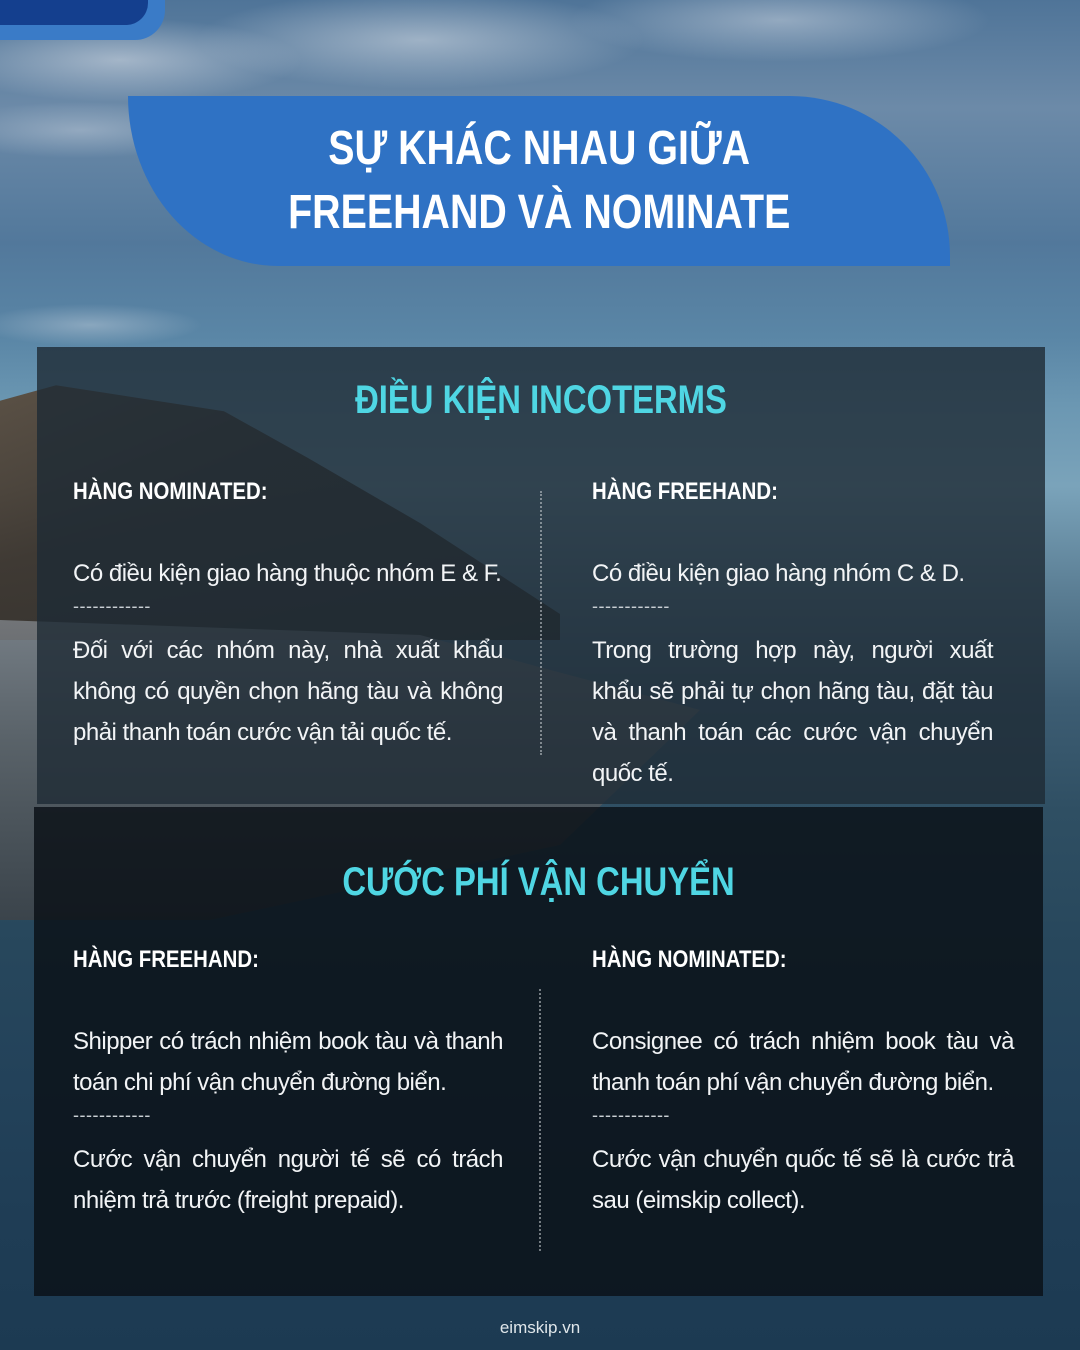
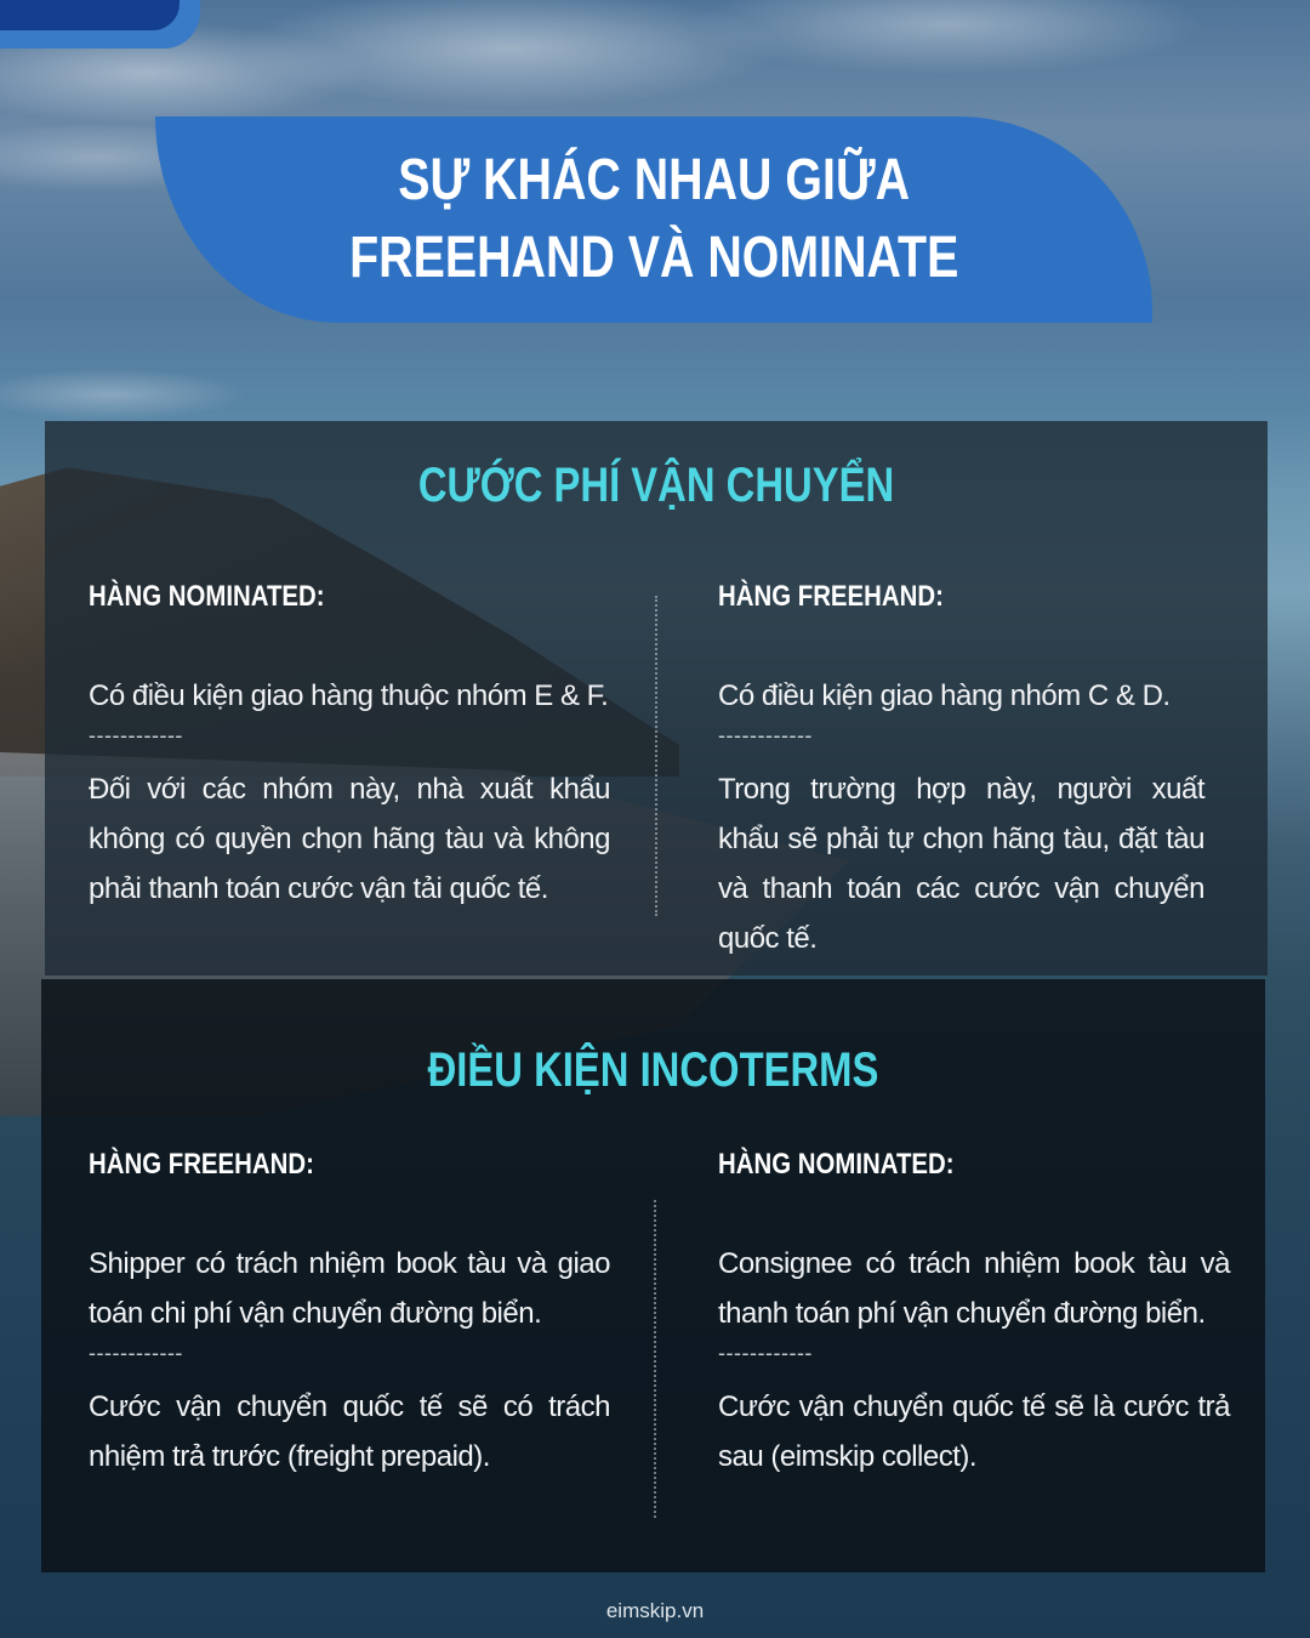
  SỰ KHÁC NHAU GIỮA
  FREEHAND VÀ NOMINATE
- ĐIỀU KIỆN INCOTERMS
+ CƯỚC PHÍ VẬN CHUYỂN
  HÀNG NOMINATED:
  Có điều kiện giao hàng thuộc nhóm E & F.
  ------------
  Đối với các nhóm này, nhà xuất khẩu không có quyền chọn hãng tàu và không phải thanh toán cước vận tải quốc tế.
  HÀNG FREEHAND:
  Có điều kiện giao hàng nhóm C & D.
  ------------
  Trong trường hợp này, người xuất khẩu sẽ phải tự chọn hãng tàu, đặt tàu và thanh toán các cước vận chuyển quốc tế.
- CƯỚC PHÍ VẬN CHUYỂN
+ ĐIỀU KIỆN INCOTERMS
  HÀNG FREEHAND:
- Shipper có trách nhiệm book tàu và thanh toán chi phí vận chuyển đường biển.
+ Shipper có trách nhiệm book tàu và giao toán chi phí vận chuyển đường biển.
  ------------
- Cước vận chuyển người tế sẽ có trách nhiệm trả trước (freight prepaid).
+ Cước vận chuyển quốc tế sẽ có trách nhiệm trả trước (freight prepaid).
  HÀNG NOMINATED:
  Consignee có trách nhiệm book tàu và thanh toán phí vận chuyển đường biển.
  ------------
  Cước vận chuyển quốc tế sẽ là cước trả sau (eimskip collect).
  eimskip.vn
